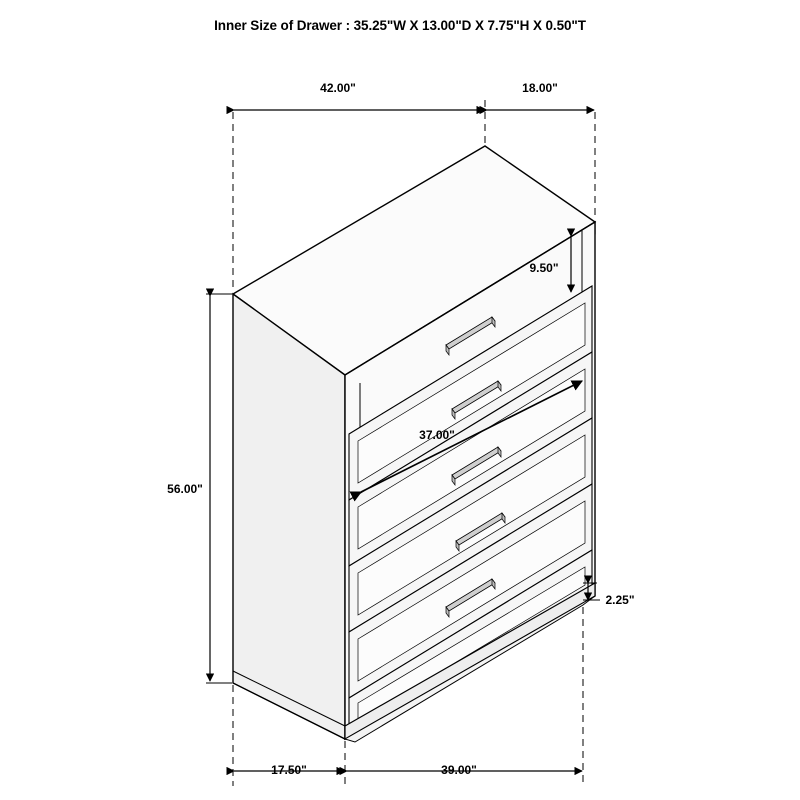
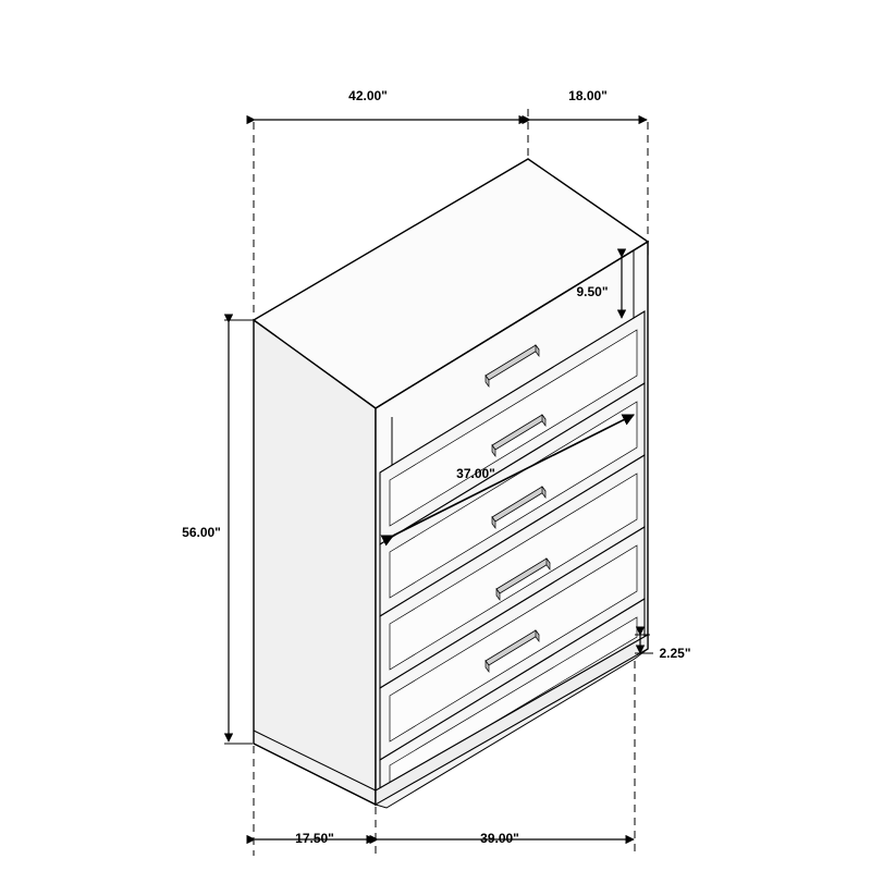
- Inner Size of Drawer : 35.25"W X 13.00"D X 7.75"H X 0.50"T
  42.00"
  18.00"
  9.50"
  56.00"
  37.00"
  2.25"
  17.50"
  39.00"
